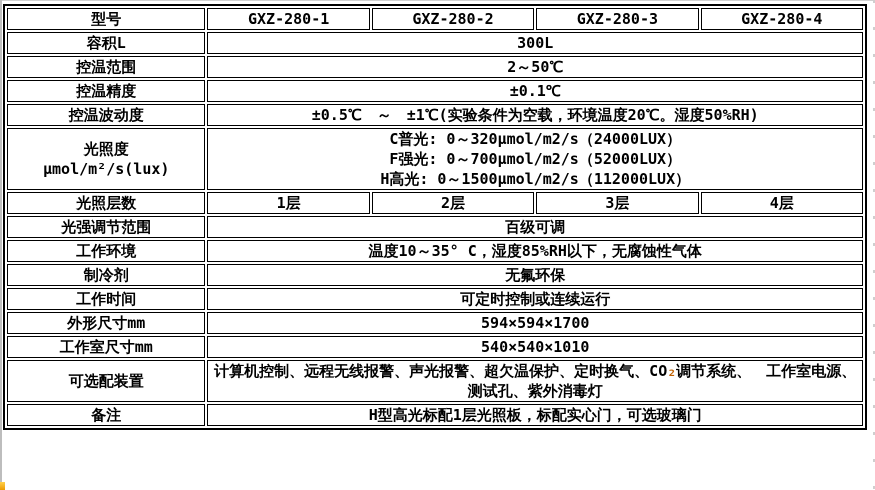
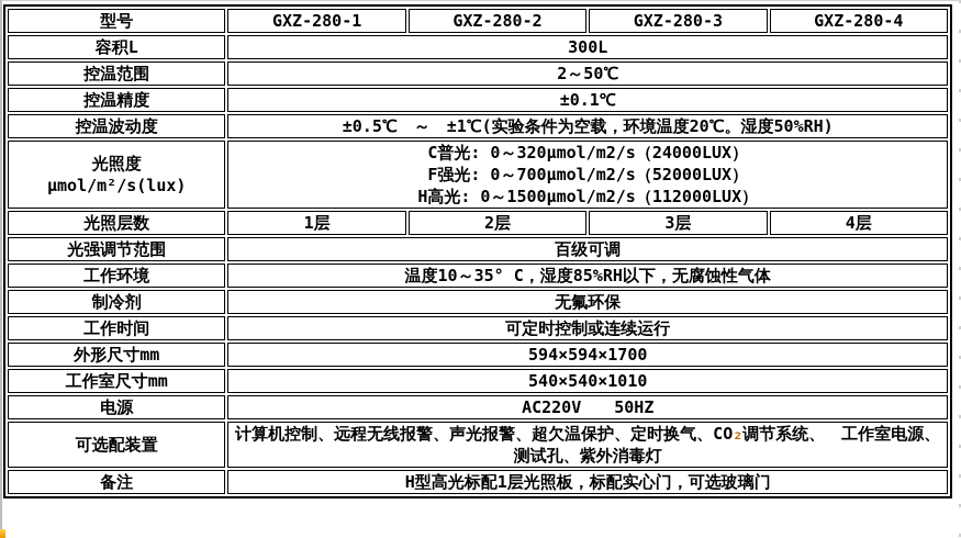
  型号	GXZ-280-1	GXZ-280-2	GXZ-280-3	GXZ-280-4
  容积L	300L
  控温范围	2～50℃
  控温精度	±0.1℃
  控温波动度	±0.5℃ ～ ±1℃(实验条件为空载，环境温度20℃。湿度50%RH)
  光照度μmol/m²/s(lux)	C普光: 0～320μmol/m2/s（24000LUX）F强光: 0～700μmol/m2/s（52000LUX）H高光: 0～1500μmol/m2/s（112000LUX）
  光照层数	1层	2层	3层	4层
  光强调节范围	百级可调
  工作环境	温度10～35° C，湿度85%RH以下，无腐蚀性气体
  制冷剂	无氟环保
  工作时间	可定时控制或连续运行
  外形尺寸mm	594×594×1700
  工作室尺寸mm	540×540×1010
+ 电源	AC220V 50HZ
  可选配装置	计算机控制、远程无线报警、声光报警、超欠温保护、定时换气、CO₂调节系统、 工作室电源、测试孔、紫外消毒灯
  备注	H型高光标配1层光照板，标配实心门，可选玻璃门
